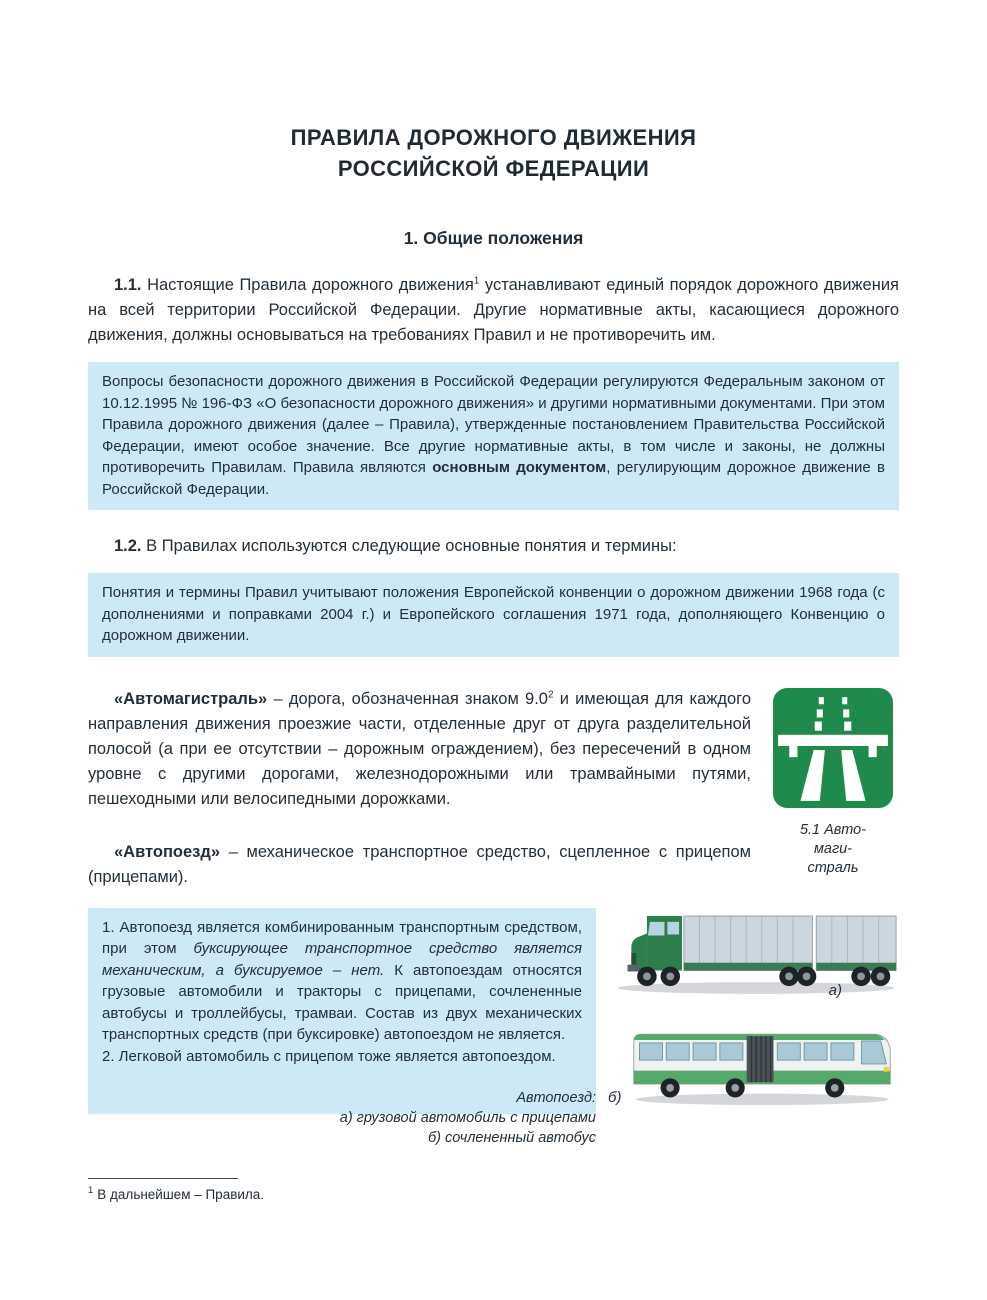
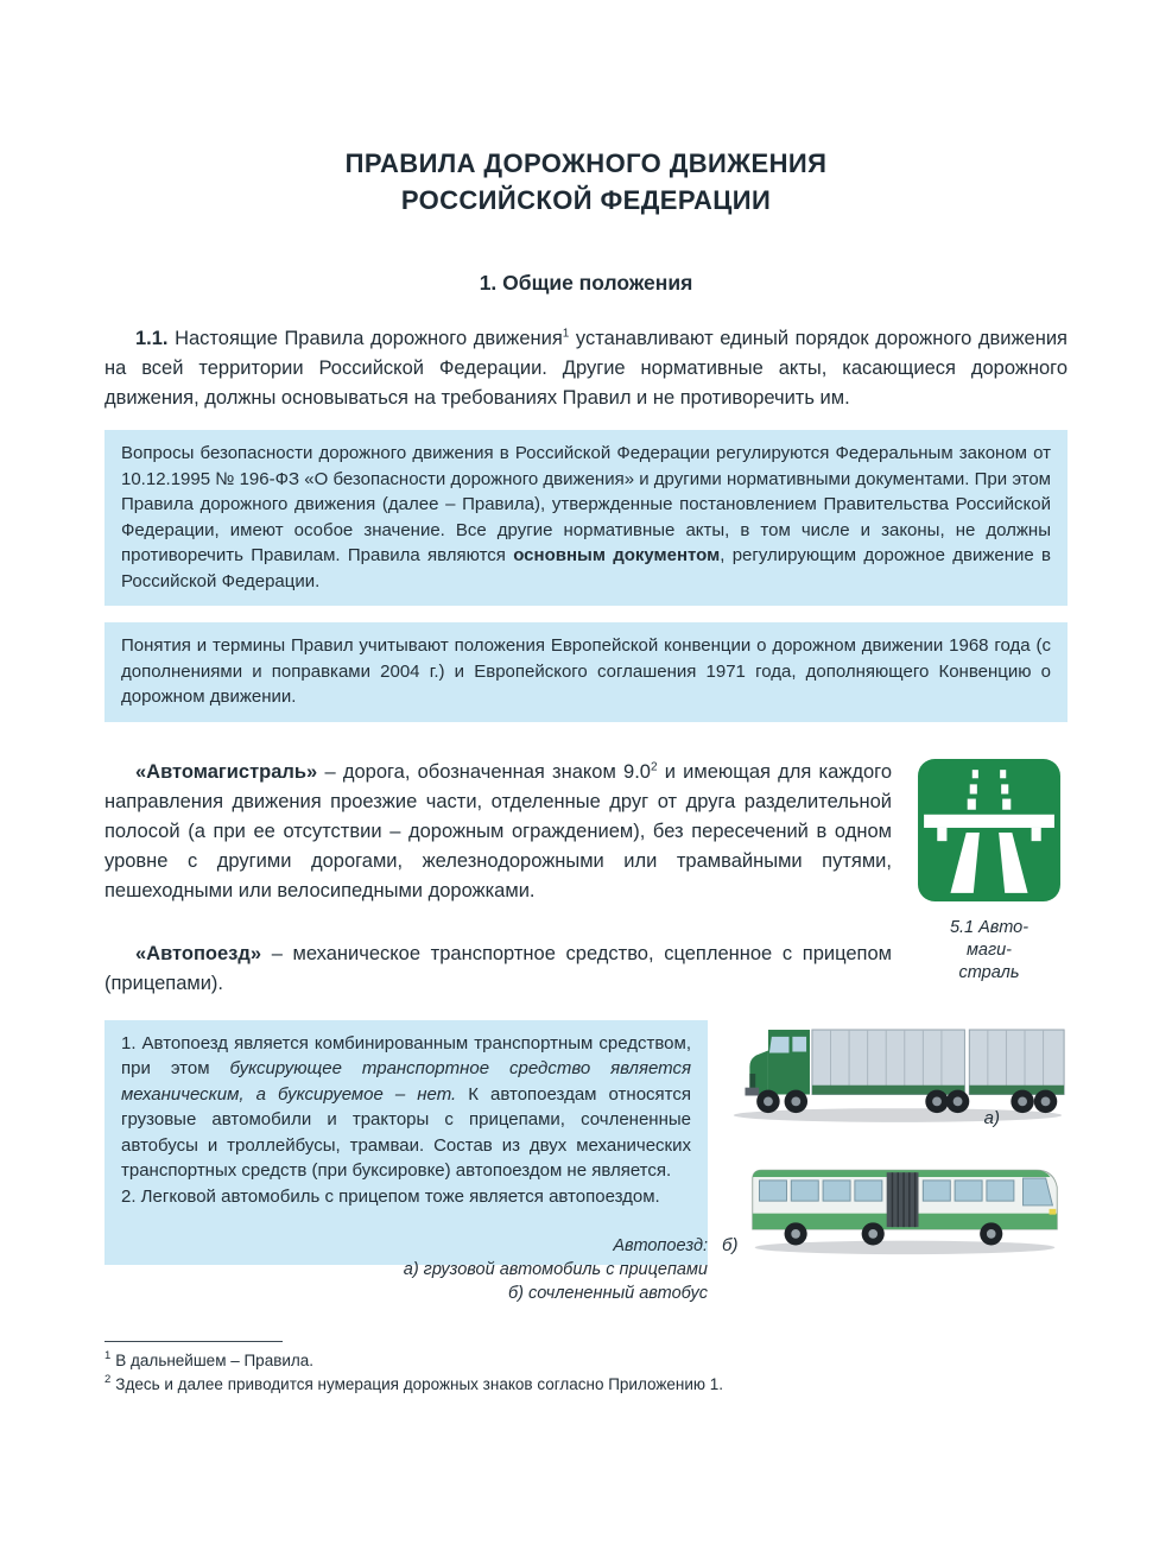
  ПРАВИЛА ДОРОЖНОГО ДВИЖЕНИЯ
  РОССИЙСКОЙ ФЕДЕРАЦИИ
  1. Общие положения
  1.1. Настоящие Правила дорожного движения1 устанавливают единый порядок дорожного движения на всей территории Российской Федерации. Другие нормативные акты, касающиеся дорожного движения, должны основываться на требованиях Правил и не противоречить им.
  Вопросы безопасности дорожного движения в Российской Федерации регулируются Федеральным законом от 10.12.1995 № 196-ФЗ «О безопасности дорожного движения» и другими нормативными документами. При этом Правила дорожного движения (далее – Правила), утвержденные постановлением Правительства Российской Федерации, имеют особое значение. Все другие нормативные акты, в том числе и законы, не должны противоречить Правилам. Правила являются основным документом, регулирующим дорожное движение в Российской Федерации.
- 1.2. В Правилах используются следующие основные понятия и термины:
  Понятия и термины Правил учитывают положения Европейской конвенции о дорожном движении 1968 года (с дополнениями и поправками 2004 г.) и Европейского соглашения 1971 года, дополняющего Конвенцию о дорожном движении.
  «Автомагистраль» – дорога, обозначенная знаком 9.02 и имеющая для каждого направления движения проезжие части, отделенные друг от друга разделительной полосой (а при ее отсутствии – дорожным ограждением), без пересечений в одном уровне с другими дорогами, железнодорожными или трамвайными путями, пешеходными или велосипедными дорожками.
  «Автопоезд» – механическое транспортное средство, сцепленное с прицепом (прицепами).
  5.1 Авто-
  маги-
  страль
  1. Автопоезд является комбинированным транспортным средством, при этом буксирующее транспортное средство является механическим, а буксируемое – нет. К автопоездам относятся грузовые автомобили и тракторы с прицепами, сочлененные автобусы и троллейбусы, трамваи. Состав из двух механических транспортных средств (при буксировке) автопоездом не является.
  2. Легковой автомобиль с прицепом тоже является автопоездом.
  а)
  б)
  Автопоезд:
  а) грузовой автомобиль с прицепами
  б) сочлененный автобус
  1 В дальнейшем – Правила.
+ 2 Здесь и далее приводится нумерация дорожных знаков согласно Приложению 1.
